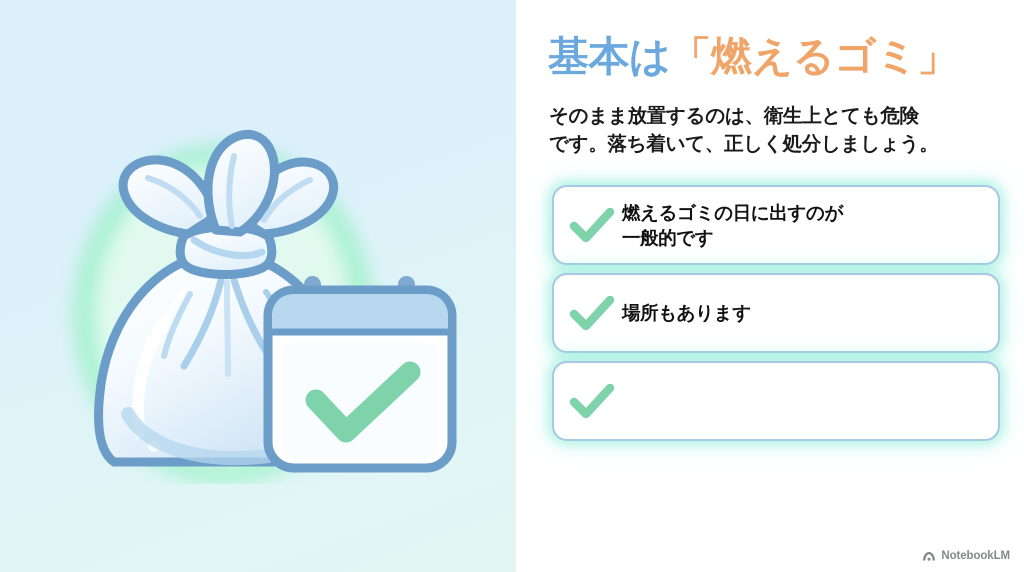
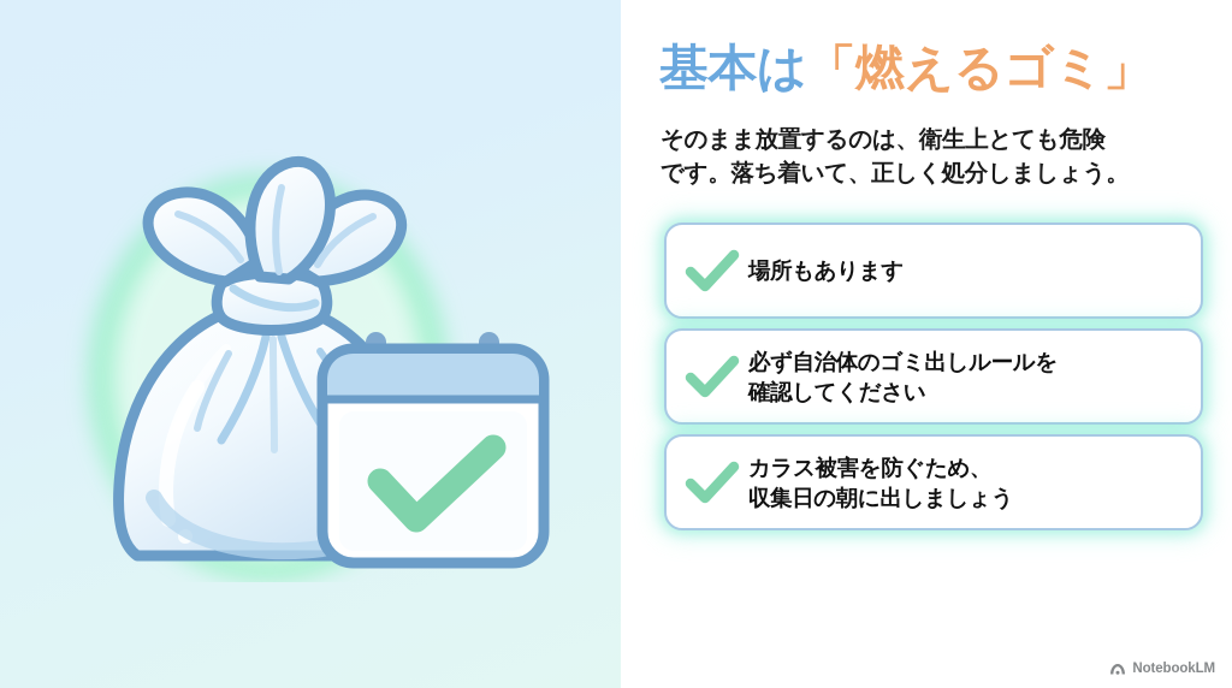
  基本は「燃えるゴミ」
  そのまま放置するのは、衛生上とても危険
  です。落ち着いて、正しく処分しましょう。
- 燃えるゴミの日に出すのが
- 一般的です
  場所もあります
+ 必ず自治体のゴミ出しルールを
+ 確認してください
+ カラス被害を防ぐため、
+ 収集日の朝に出しましょう
  NotebookLM
